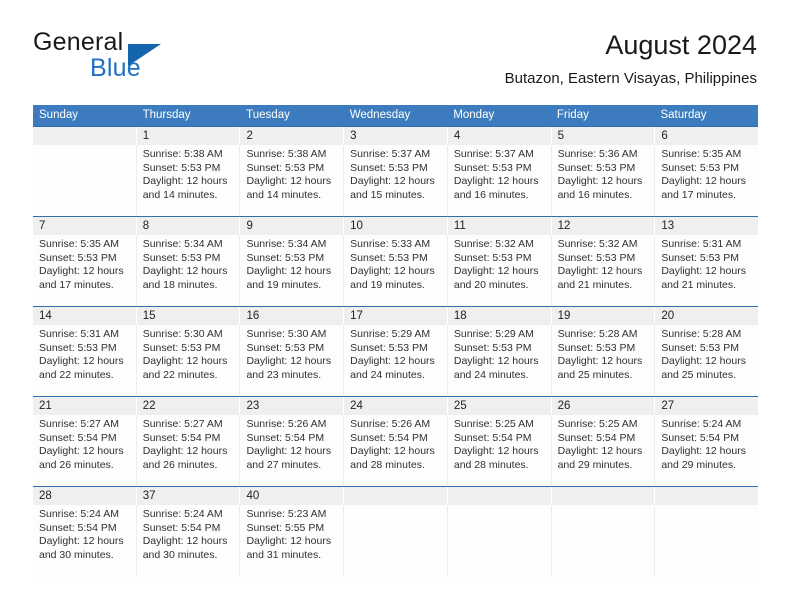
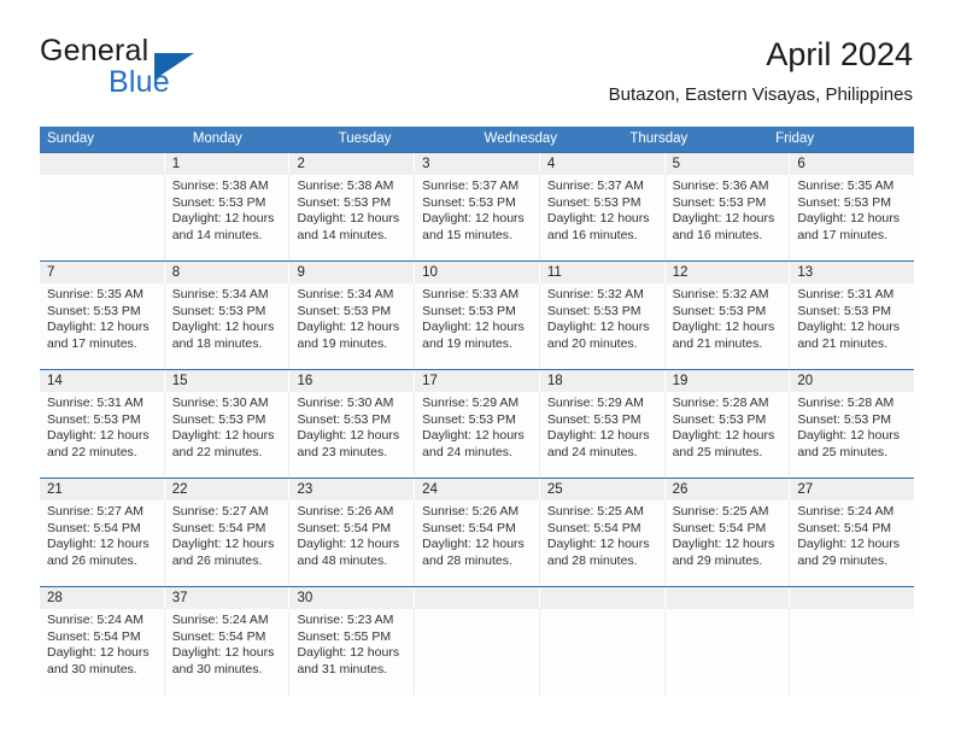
  General
  Blue
- August 2024
+ April 2024
  Butazon, Eastern Visayas, Philippines
  Sunday
- Thursday
+ Monday
  Tuesday
  Wednesday
- Monday
+ Thursday
  Friday
- Saturday
  1
  2
  3
  4
  5
  6
  Sunrise: 5:38 AM
  Sunset: 5:53 PM
  Daylight: 12 hours
  and 14 minutes.
  Sunrise: 5:38 AM
  Sunset: 5:53 PM
  Daylight: 12 hours
  and 14 minutes.
  Sunrise: 5:37 AM
  Sunset: 5:53 PM
  Daylight: 12 hours
  and 15 minutes.
  Sunrise: 5:37 AM
  Sunset: 5:53 PM
  Daylight: 12 hours
  and 16 minutes.
  Sunrise: 5:36 AM
  Sunset: 5:53 PM
  Daylight: 12 hours
  and 16 minutes.
  Sunrise: 5:35 AM
  Sunset: 5:53 PM
  Daylight: 12 hours
  and 17 minutes.
  7
  8
  9
  10
  11
  12
  13
  Sunrise: 5:35 AM
  Sunset: 5:53 PM
  Daylight: 12 hours
  and 17 minutes.
  Sunrise: 5:34 AM
  Sunset: 5:53 PM
  Daylight: 12 hours
  and 18 minutes.
  Sunrise: 5:34 AM
  Sunset: 5:53 PM
  Daylight: 12 hours
  and 19 minutes.
  Sunrise: 5:33 AM
  Sunset: 5:53 PM
  Daylight: 12 hours
  and 19 minutes.
  Sunrise: 5:32 AM
  Sunset: 5:53 PM
  Daylight: 12 hours
  and 20 minutes.
  Sunrise: 5:32 AM
  Sunset: 5:53 PM
  Daylight: 12 hours
  and 21 minutes.
  Sunrise: 5:31 AM
  Sunset: 5:53 PM
  Daylight: 12 hours
  and 21 minutes.
  14
  15
  16
  17
  18
  19
  20
  Sunrise: 5:31 AM
  Sunset: 5:53 PM
  Daylight: 12 hours
  and 22 minutes.
  Sunrise: 5:30 AM
  Sunset: 5:53 PM
  Daylight: 12 hours
  and 22 minutes.
  Sunrise: 5:30 AM
  Sunset: 5:53 PM
  Daylight: 12 hours
  and 23 minutes.
  Sunrise: 5:29 AM
  Sunset: 5:53 PM
  Daylight: 12 hours
  and 24 minutes.
  Sunrise: 5:29 AM
  Sunset: 5:53 PM
  Daylight: 12 hours
  and 24 minutes.
  Sunrise: 5:28 AM
  Sunset: 5:53 PM
  Daylight: 12 hours
  and 25 minutes.
  Sunrise: 5:28 AM
  Sunset: 5:53 PM
  Daylight: 12 hours
  and 25 minutes.
  21
  22
  23
  24
  25
  26
  27
  Sunrise: 5:27 AM
  Sunset: 5:54 PM
  Daylight: 12 hours
  and 26 minutes.
  Sunrise: 5:27 AM
  Sunset: 5:54 PM
  Daylight: 12 hours
  and 26 minutes.
  Sunrise: 5:26 AM
  Sunset: 5:54 PM
  Daylight: 12 hours
- and 27 minutes.
+ and 48 minutes.
  Sunrise: 5:26 AM
  Sunset: 5:54 PM
  Daylight: 12 hours
  and 28 minutes.
  Sunrise: 5:25 AM
  Sunset: 5:54 PM
  Daylight: 12 hours
  and 28 minutes.
  Sunrise: 5:25 AM
  Sunset: 5:54 PM
  Daylight: 12 hours
  and 29 minutes.
  Sunrise: 5:24 AM
  Sunset: 5:54 PM
  Daylight: 12 hours
  and 29 minutes.
  28
  37
- 40
+ 30
  Sunrise: 5:24 AM
  Sunset: 5:54 PM
  Daylight: 12 hours
  and 30 minutes.
  Sunrise: 5:24 AM
  Sunset: 5:54 PM
  Daylight: 12 hours
  and 30 minutes.
  Sunrise: 5:23 AM
  Sunset: 5:55 PM
  Daylight: 12 hours
  and 31 minutes.
